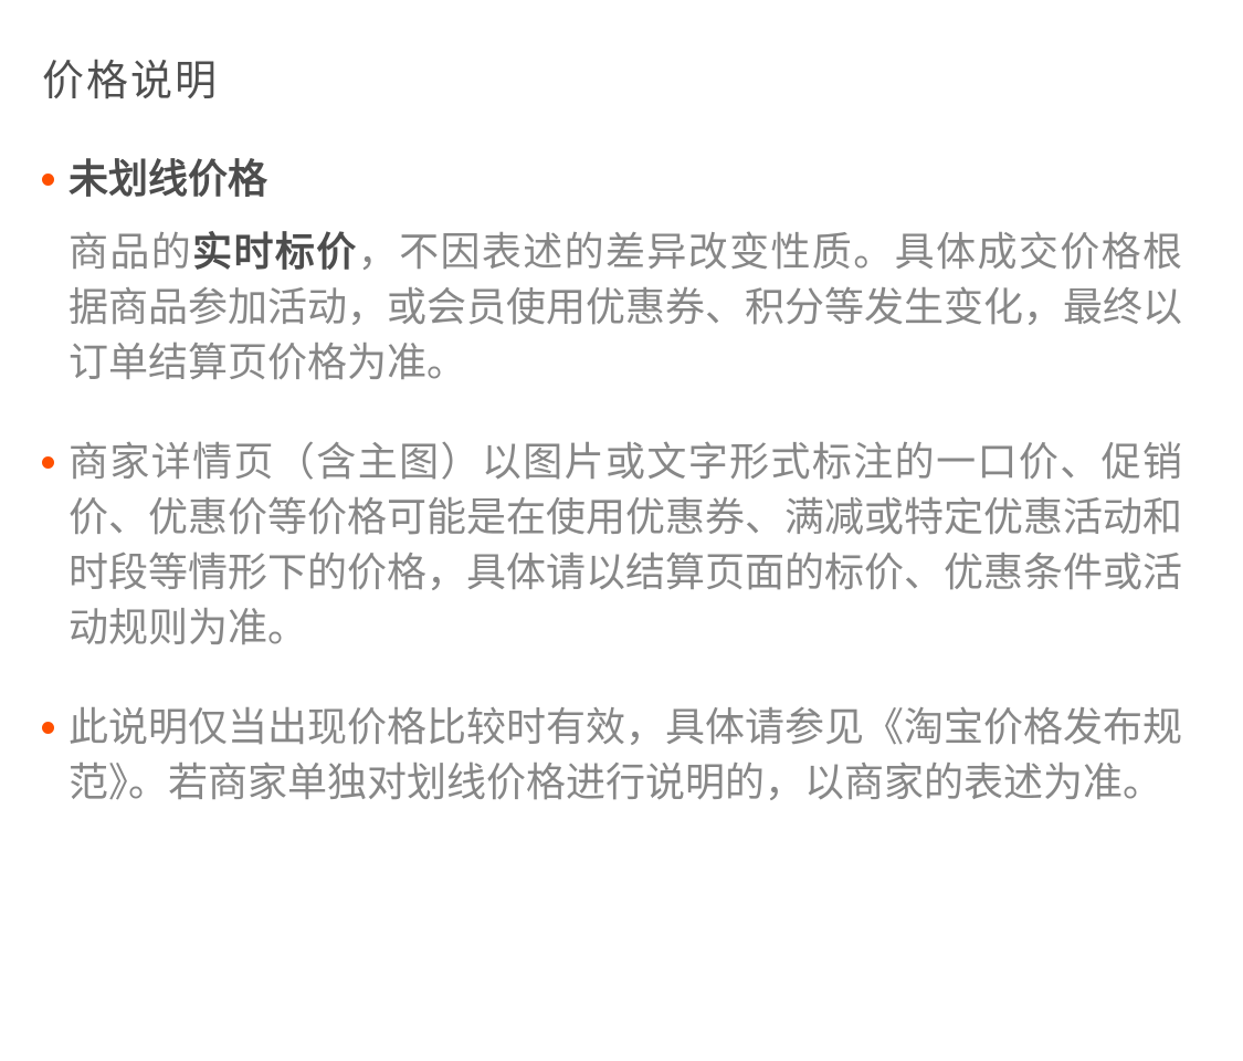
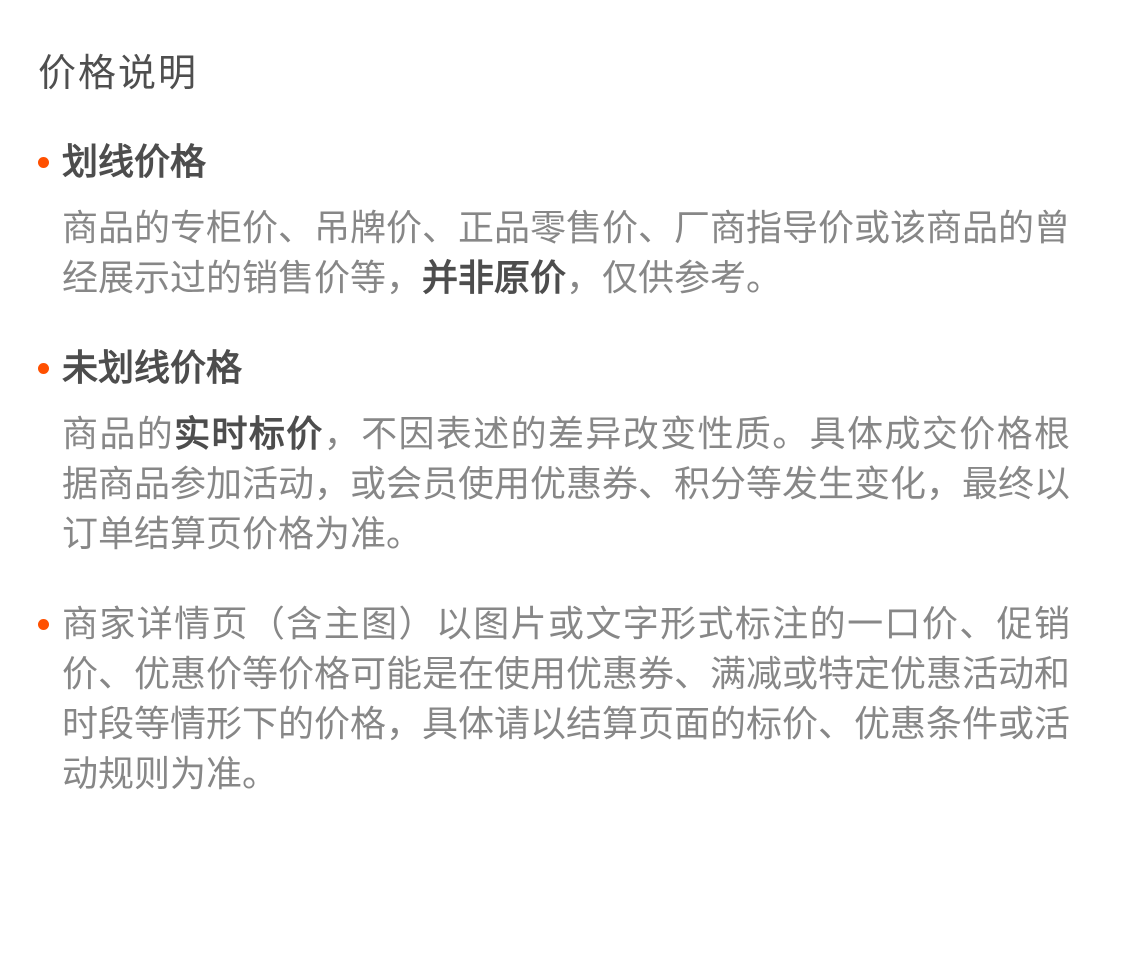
  价格说明
+ 划线价格
+ 商品的专柜价、吊牌价、正品零售价、厂商指导价或该商品的曾经展示过的销售价等，并非原价，仅供参考。
  未划线价格
  商品的实时标价，不因表述的差异改变性质。具体成交价格根据商品参加活动，或会员使用优惠券、积分等发生变化，最终以订单结算页价格为准。
  商家详情页（含主图）以图片或文字形式标注的一口价、促销价、优惠价等价格可能是在使用优惠券、满减或特定优惠活动和时段等情形下的价格，具体请以结算页面的标价、优惠条件或活动规则为准。
- 此说明仅当出现价格比较时有效，具体请参见《淘宝价格发布规范》。若商家单独对划线价格进行说明的，以商家的表述为准。
